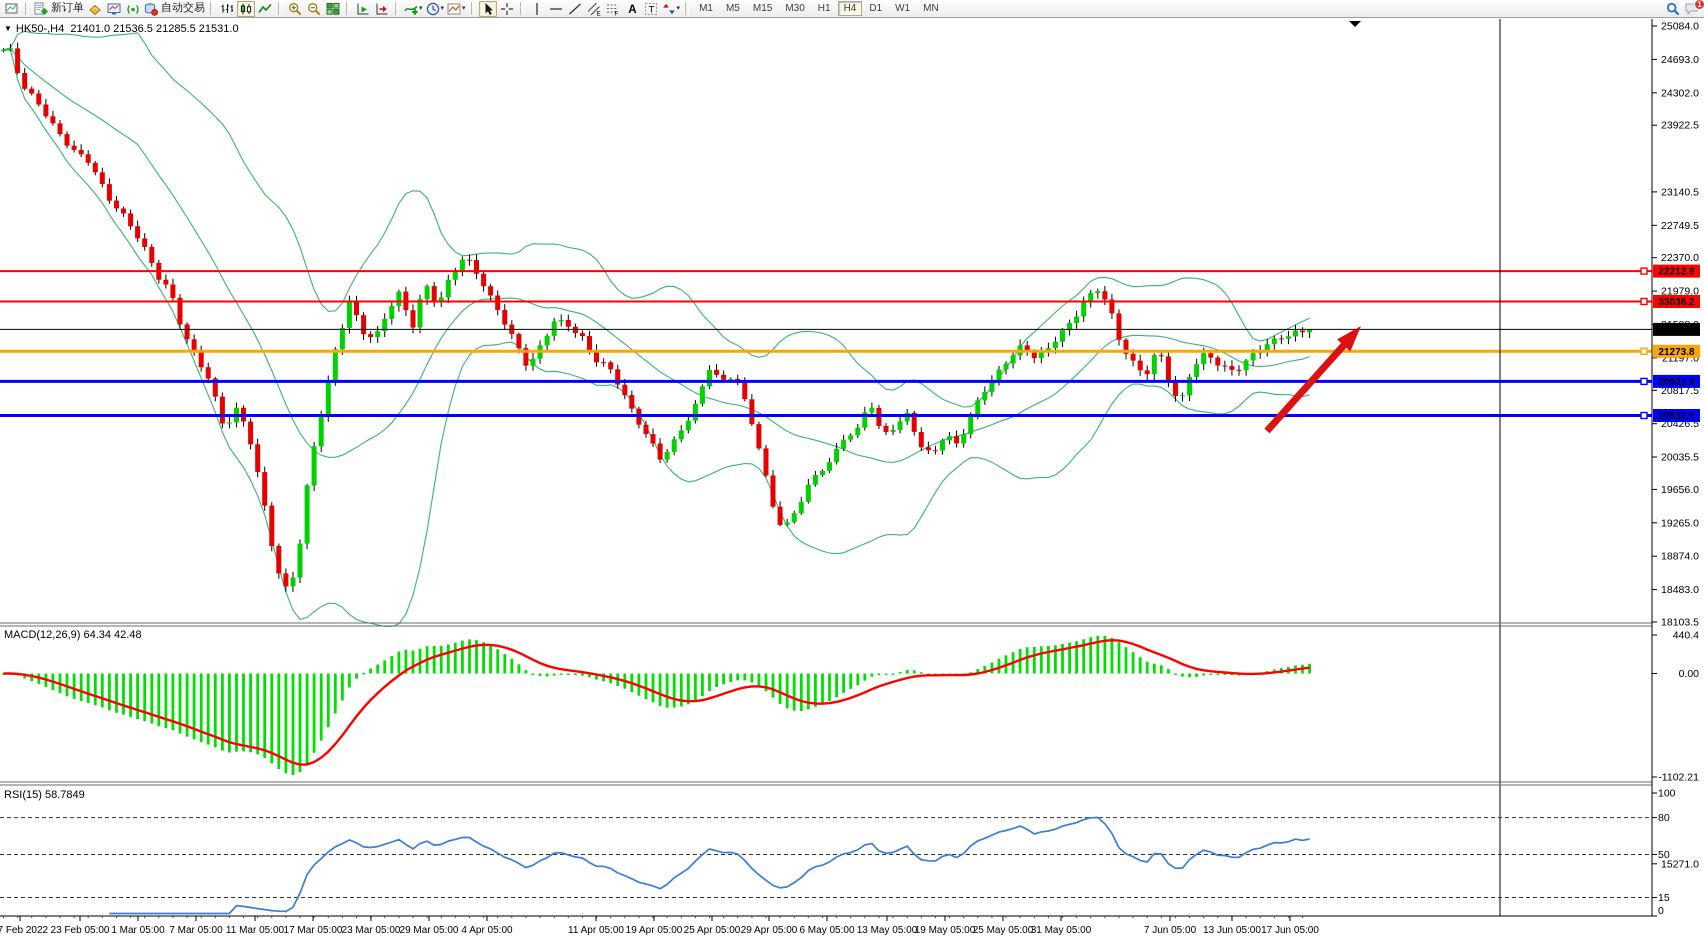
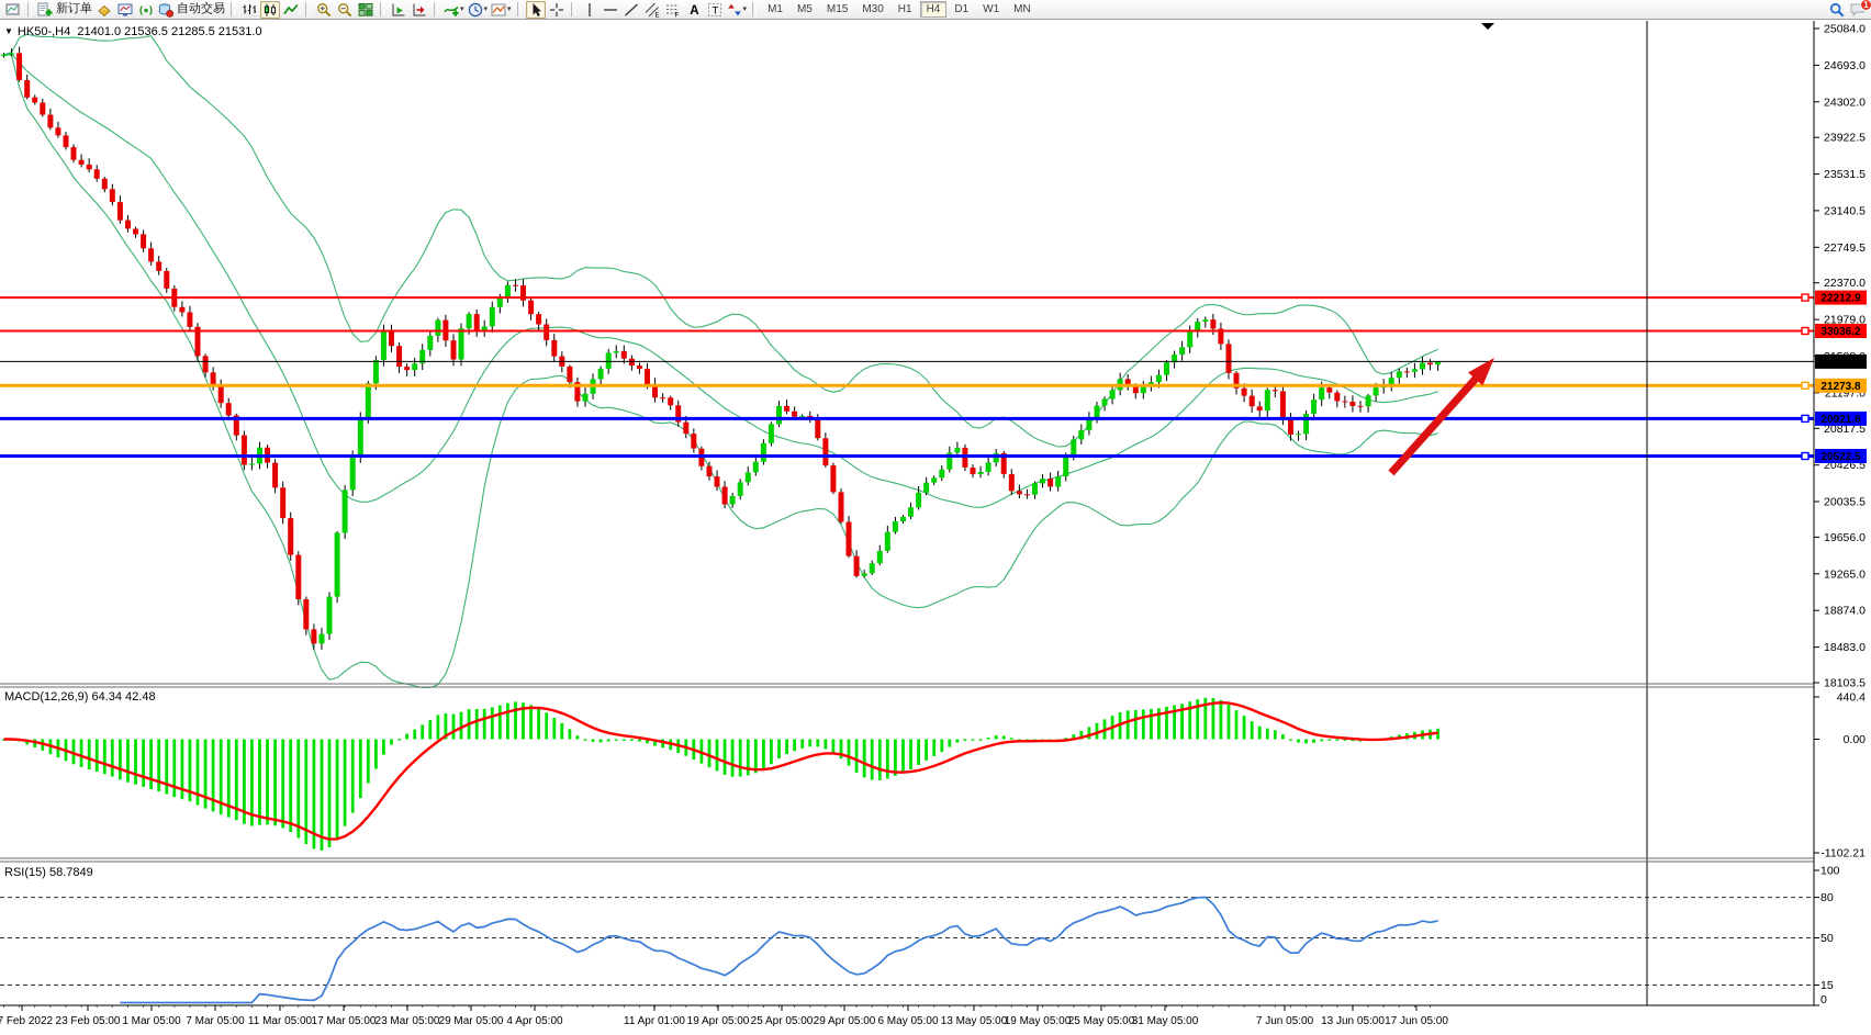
  新订单
  自动交易
  A
  T
  M1
  M5
  M15
  M30
  H1
  H4
  D1
  W1
  MN
  1
  25084.0
  24693.0
  24302.0
  23922.5
- 15271.0
+ 23531.5
  23140.5
  22749.5
  22370.0
  21979.0
  21197.0
  20817.5
  20426.5
  20035.5
  19656.0
  19265.0
  18874.0
  18483.0
  18103.5
  440.4
  0.00
  -1102.21
  100
  80
  50
  15
  0
  22212.9
  33036.2
  21531.0
  21273.8
  20921.6
  20522.5
  7 Feb 2022
  23 Feb 05:00
  1 Mar 05:00
  7 Mar 05:00
  11 Mar 05:00
  17 Mar 05:00
  23 Mar 05:00
  29 Mar 05:00
  4 Apr 05:00
- 11 Apr 05:00
+ 11 Apr 01:00
  19 Apr 05:00
  25 Apr 05:00
  29 Apr 05:00
  6 May 05:00
  13 May 05:00
  19 May 05:00
  25 May 05:00
  31 May 05:00
  7 Jun 05:00
  13 Jun 05:00
  17 Jun 05:00
  ▼ HK50-,H4 21401.0 21536.5 21285.5 21531.0
  MACD(12,26,9) 64.34 42.48
  RSI(15) 58.7849
